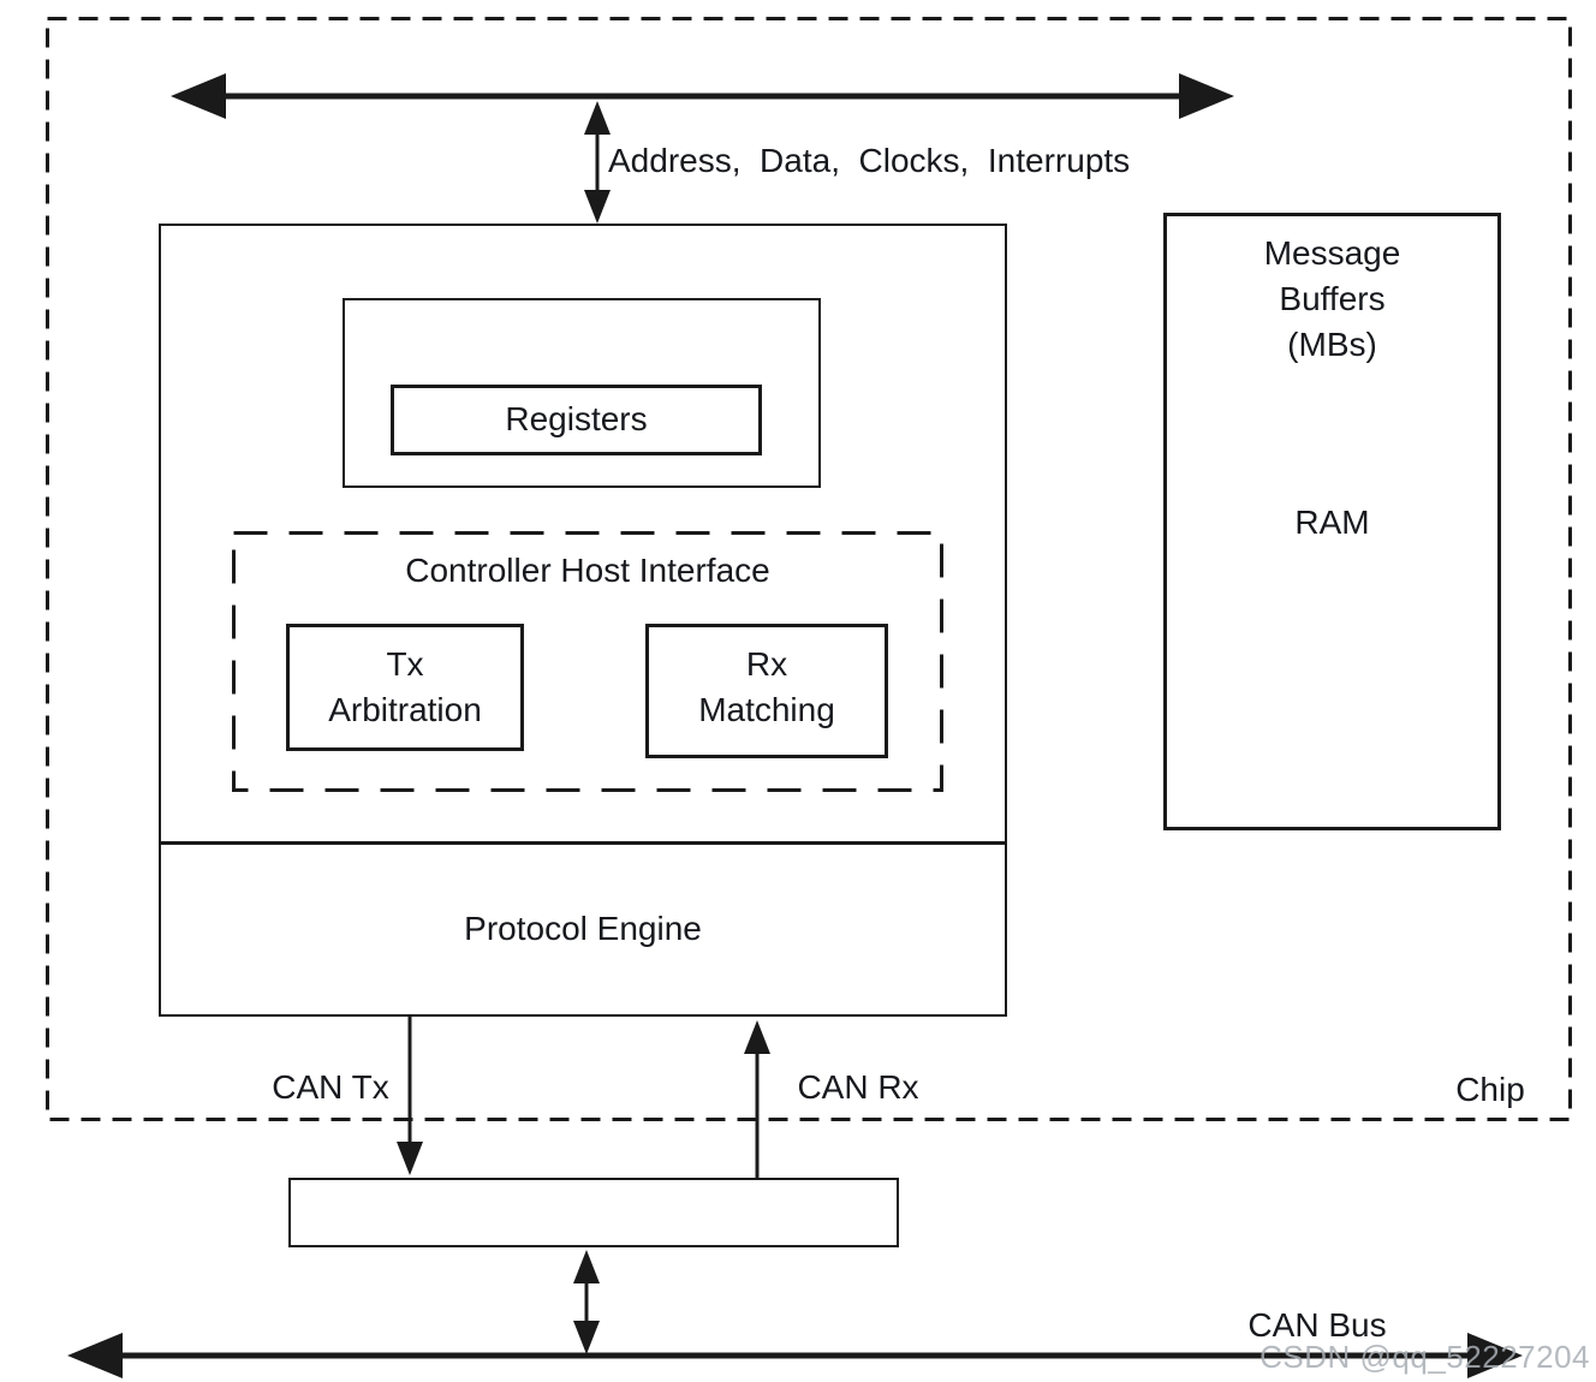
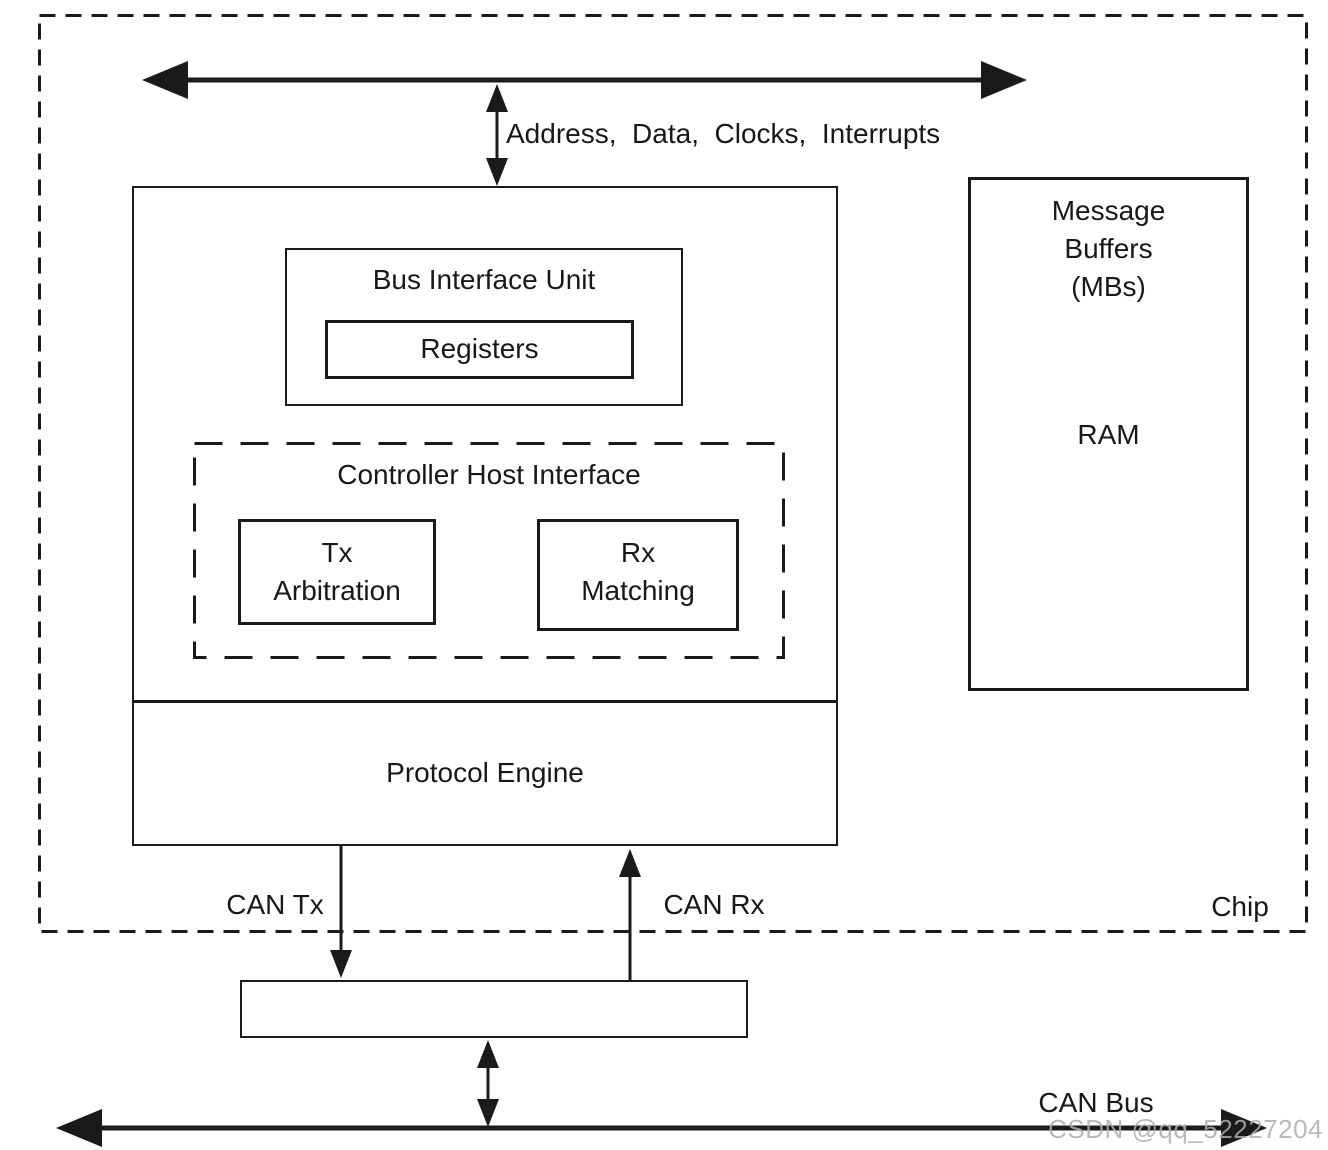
  Address, Data, Clocks, Interrupts
+ Bus Interface Unit
  Registers
  Controller Host Interface
  Tx
  Arbitration
  Rx
  Matching
  Protocol Engine
  Message
  Buffers
  (MBs)
  RAM
  CAN Tx
  CAN Rx
  Chip
  CAN Bus
  CSDN @qq_52227204
